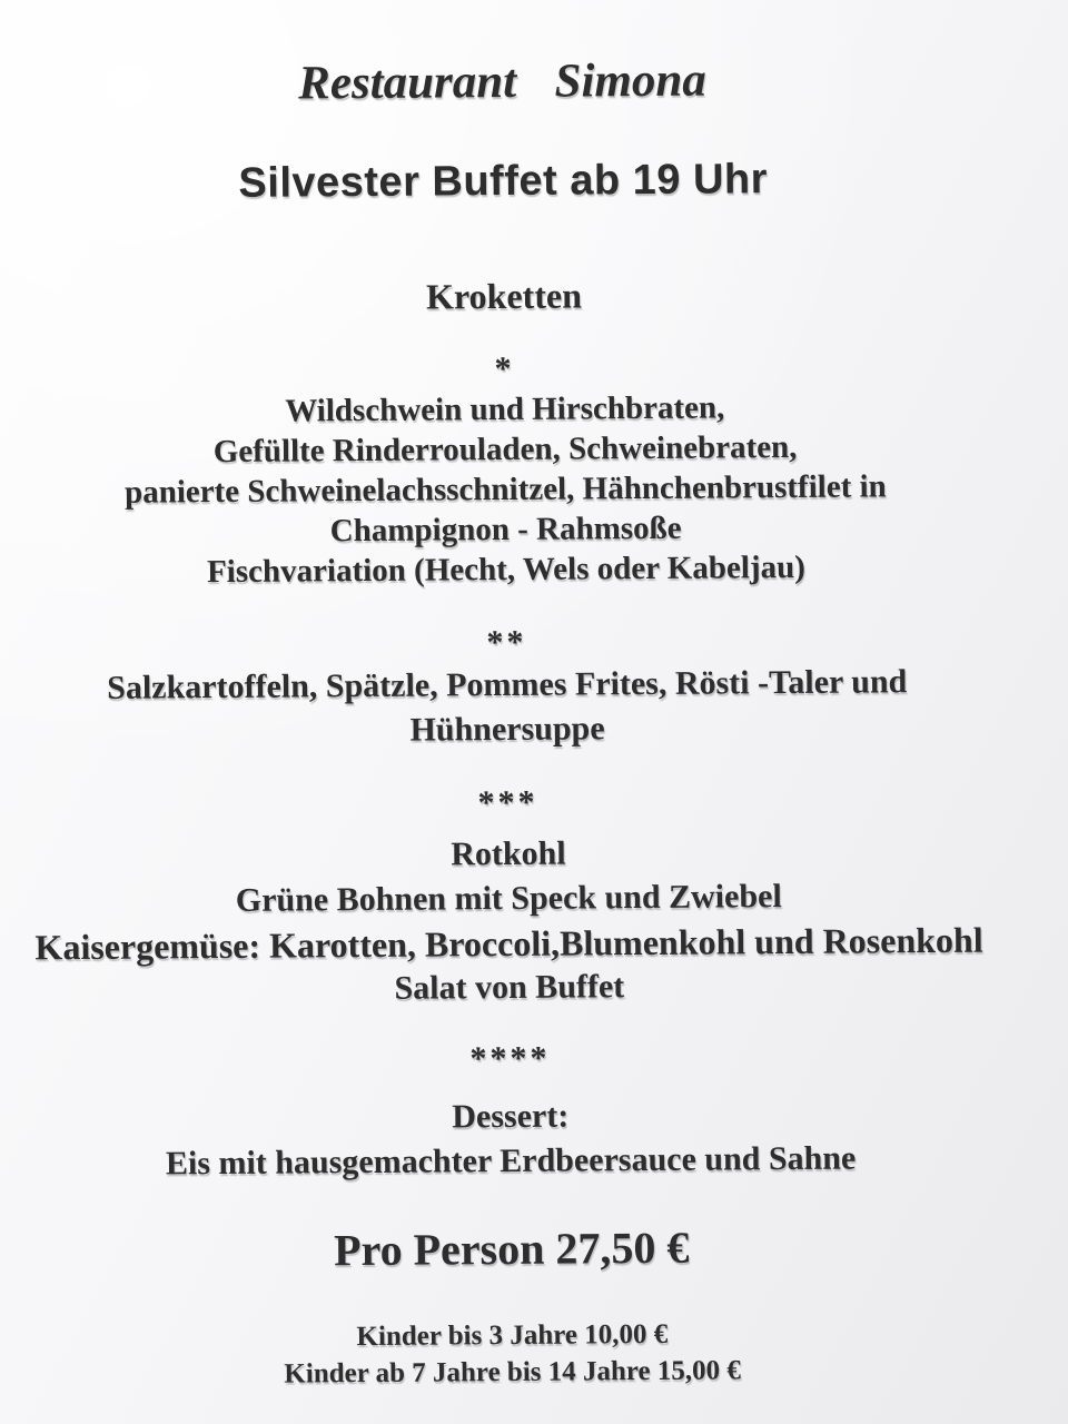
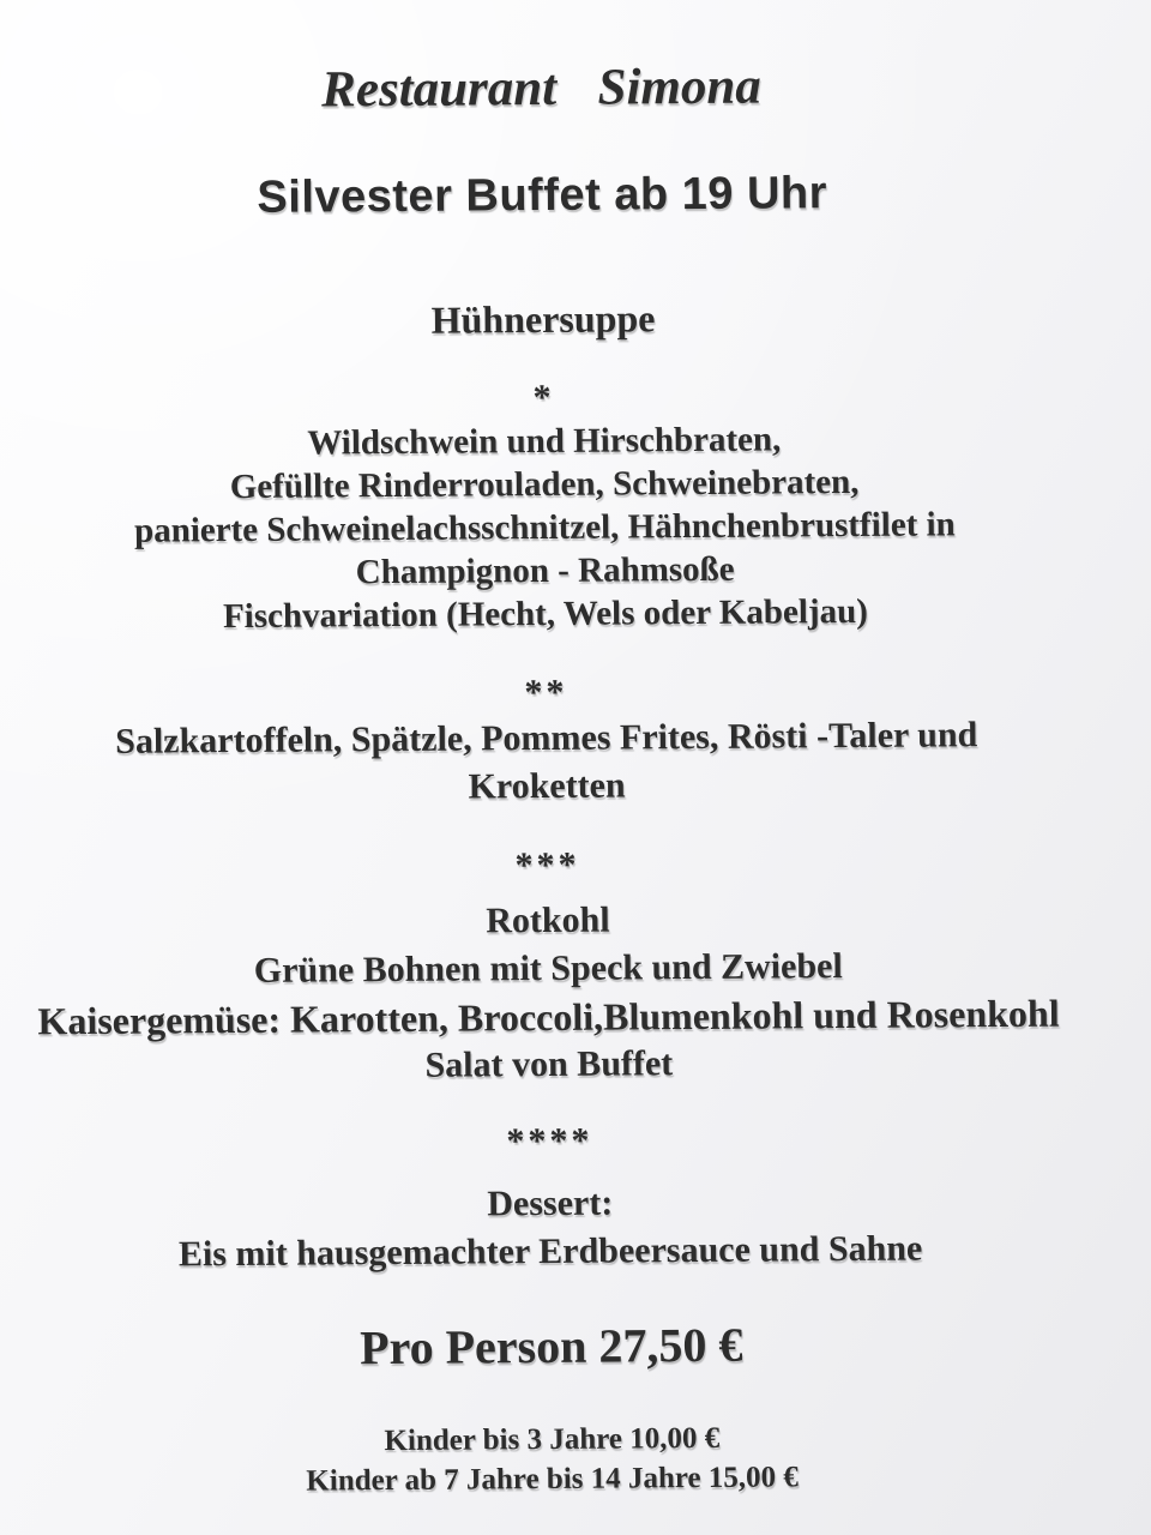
  Restaurant Simona
  Silvester Buffet ab 19 Uhr
- Kroketten
+ Hühnersuppe
  *
  Wildschwein und Hirschbraten,
  Gefüllte Rinderrouladen, Schweinebraten,
  panierte Schweinelachsschnitzel, Hähnchenbrustfilet in
  Champignon - Rahmsoße
  Fischvariation (Hecht, Wels oder Kabeljau)
  **
  Salzkartoffeln, Spätzle, Pommes Frites, Rösti -Taler und
- Hühnersuppe
+ Kroketten
  ***
  Rotkohl
  Grüne Bohnen mit Speck und Zwiebel
  Kaisergemüse: Karotten, Broccoli,Blumenkohl und Rosenkohl
  Salat von Buffet
  ****
  Dessert:
  Eis mit hausgemachter Erdbeersauce und Sahne
  Pro Person 27,50 €
  Kinder bis 3 Jahre 10,00 €
  Kinder ab 7 Jahre bis 14 Jahre 15,00 €
